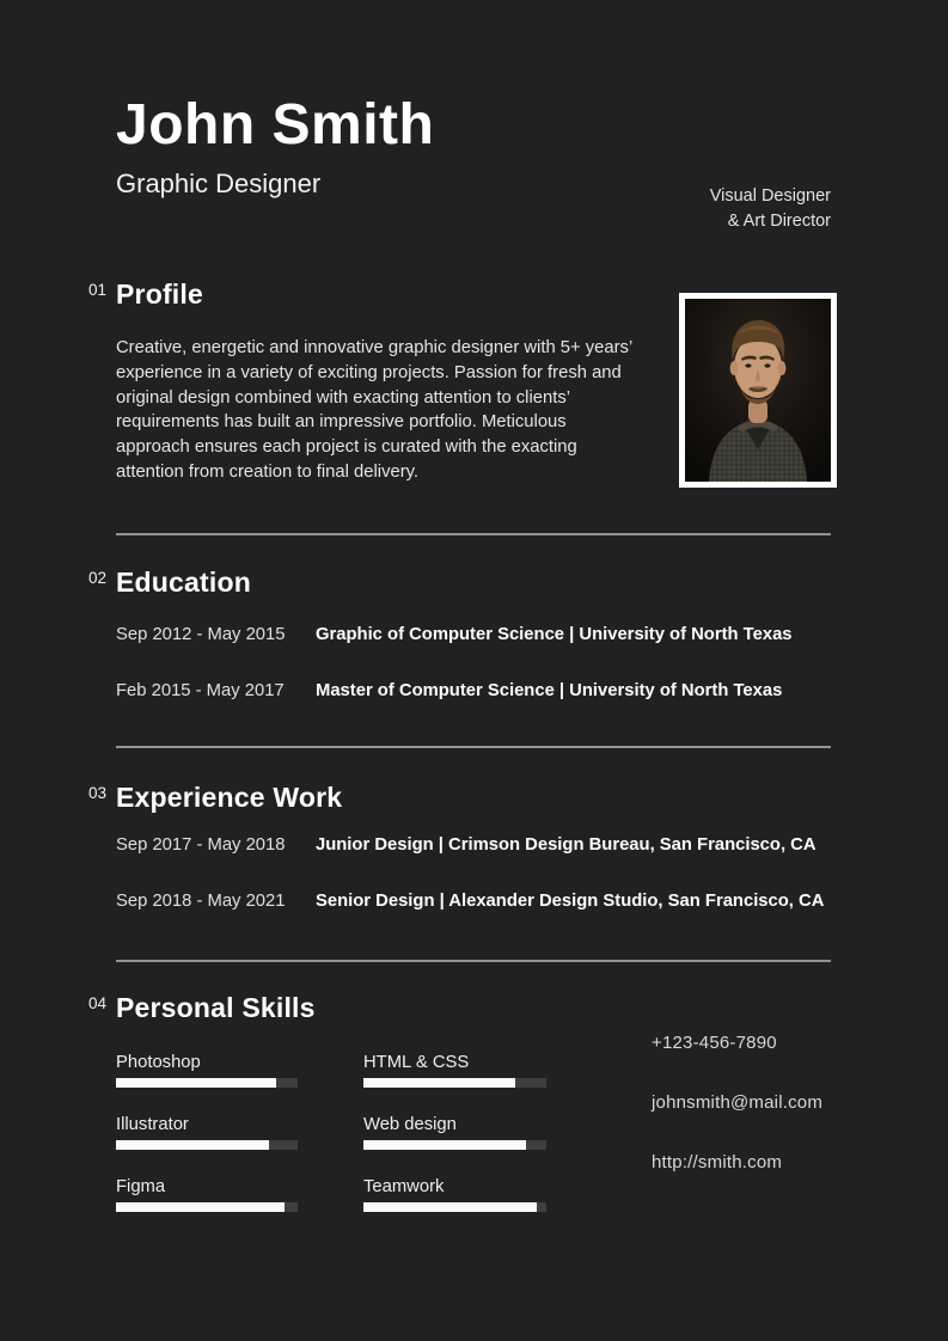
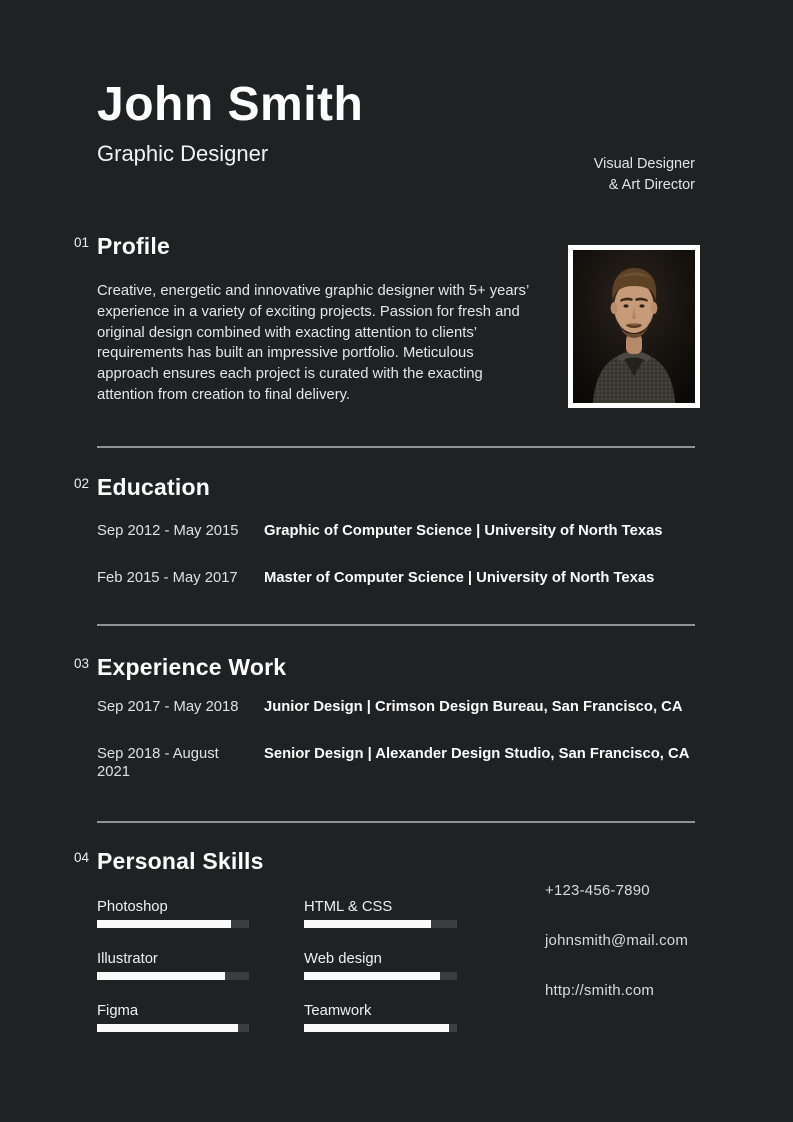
  John Smith
  Graphic Designer
  Visual Designer
  & Art Director
  01
  Profile
  Creative, energetic and innovative graphic designer with 5+ years’ experience in a variety of exciting projects. Passion for fresh and original design combined with exacting attention to clients’ requirements has built an impressive portfolio. Meticulous approach ensures each project is curated with the exacting attention from creation to final delivery.
  02
  Education
  Sep 2012 - May 2015
  Graphic of Computer Science | University of North Texas
  Feb 2015 - May 2017
  Master of Computer Science | University of North Texas
  03
  Experience Work
  Sep 2017 - May 2018
  Junior Design | Crimson Design Bureau, San Francisco, CA
- Sep 2018 - May 2021
+ Sep 2018 - August 2021
  Senior Design | Alexander Design Studio, San Francisco, CA
  04
  Personal Skills
  Photoshop
  Illustrator
  Figma
  HTML & CSS
  Web design
  Teamwork
  +123-456-7890
  johnsmith@mail.com
  http://smith.com
